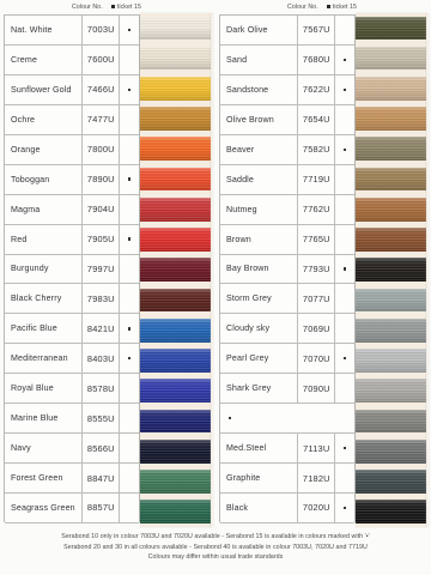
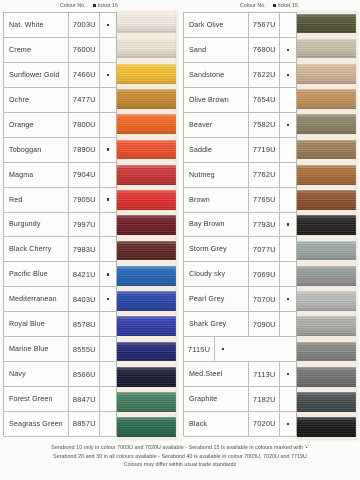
  Nat. White
  7003U
  Creme
  7600U
  Sunflower Gold
  7466U
  Ochre
  7477U
  7800U
  Toboggan
  7890U
  Magma
  7904U
  Red
  7905U
  Burgundy
  7997U
  Black Cherry
  7983U
  Pacific Blue
  8421U
  Mediterranean
  8403U
  Royal Blue
  8578U
  Marine Blue
  8555U
  Navy
  8566U
  Forest Green
  8847U
  Seagrass Green
  8857U
  Dark Olive
  7567U
  Sand
  7680U
  Sandstone
  7622U
  Olive Brown
  7654U
  7582U
  Saddle
  7719U
  Nutmeg
  7762U
  Brown
  7765U
  Bay Brown
  7793U
  Storm Grey
  7077U
  Cloudy sky
  7069U
  Pearl Grey
  7070U
  Shark Grey
  7090U
+ 7115U
  Med.Steel
  7113U
  Graphite
  7182U
  Black
  7020U
